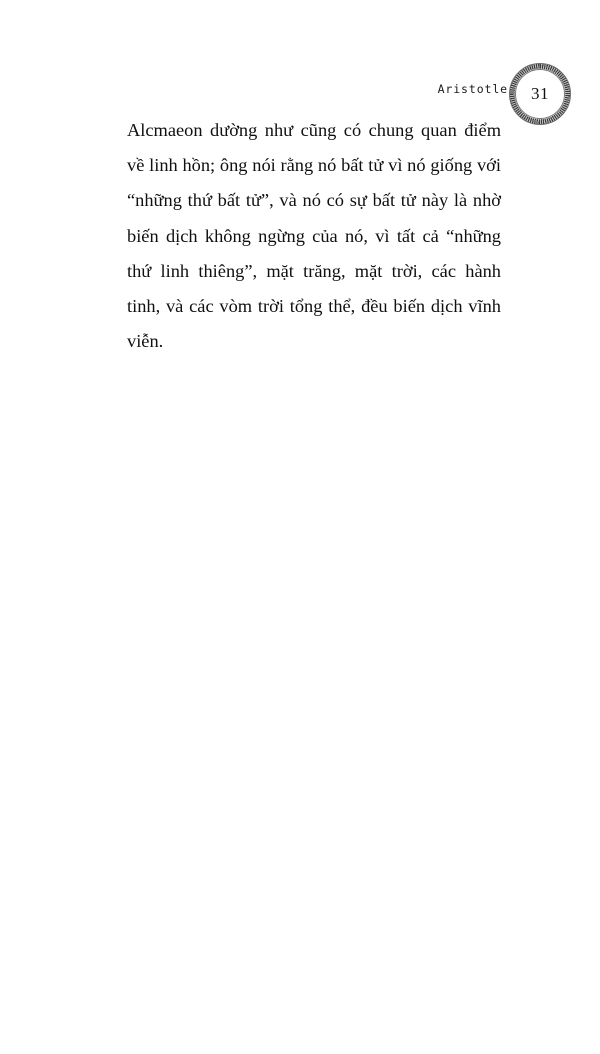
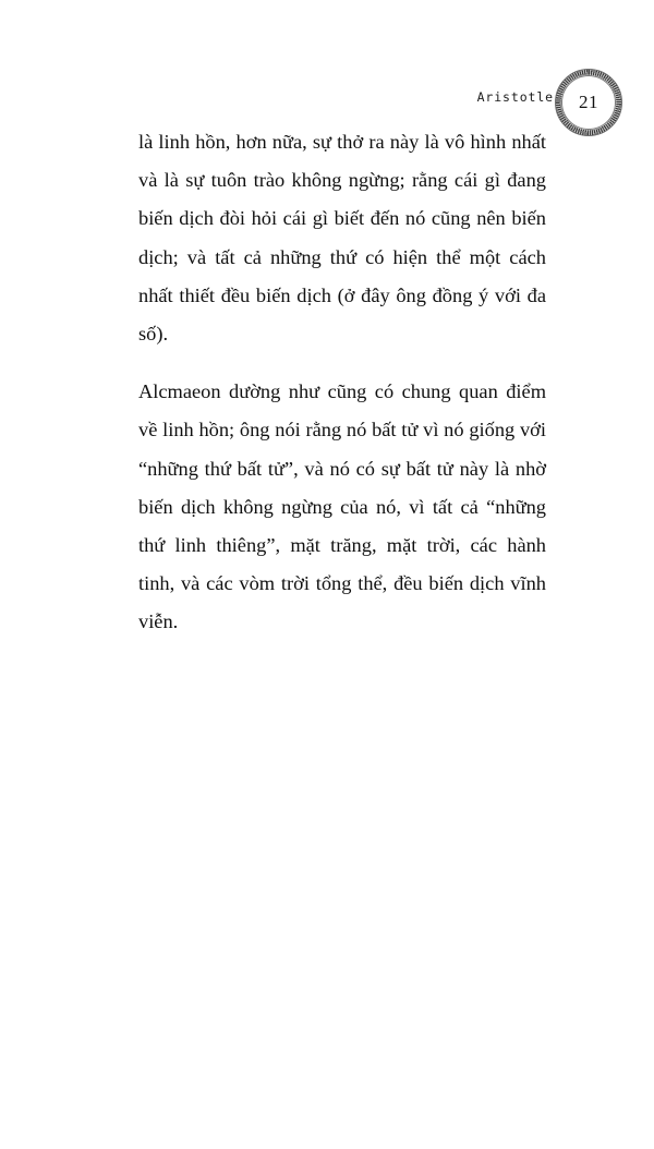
  Aristotle
- 31
+ 21
+ là linh hồn, hơn nữa, sự thở ra này là vô hình nhất và là sự tuôn trào không ngừng; rằng cái gì đang biến dịch đòi hỏi cái gì biết đến nó cũng nên biến dịch; và tất cả những thứ có hiện thể một cách nhất thiết đều biến dịch (ở đây ông đồng ý với đa số).
  Alcmaeon dường như cũng có chung quan điểm về linh hồn; ông nói rằng nó bất tử vì nó giống với “những thứ bất tử”, và nó có sự bất tử này là nhờ biến dịch không ngừng của nó, vì tất cả “những thứ linh thiêng”, mặt trăng, mặt trời, các hành tinh, và các vòm trời tổng thể, đều biến dịch vĩnh viễn.
